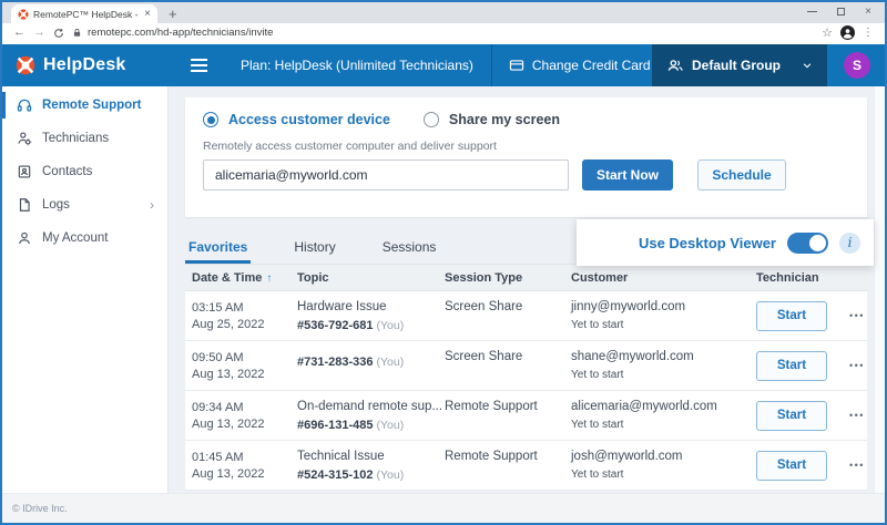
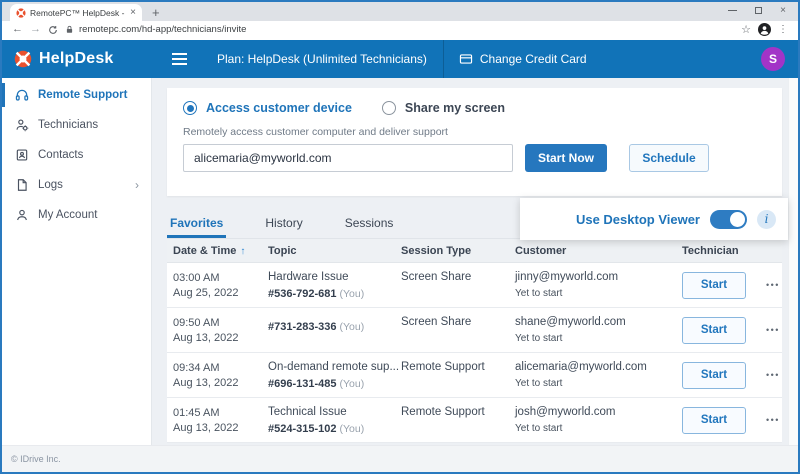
  RemotePC™ HelpDesk -
  ×
  +
  ×
  ←
  →
  remotepc.com/hd-app/technicians/invite
  ☆
  ⋮
  HelpDesk
  Plan: HelpDesk (Unlimited Technicians)
  Change Credit Card
- Default Group
  S
  Remote Support
  Technicians
  Contacts
  Logs
  ›
  My Account
  Access customer device
  Share my screen
  Remotely access customer computer and deliver support
  alicemaria@myworld.com
  Start Now
  Schedule
  Favorites
  History
  Sessions
  Use Desktop Viewer
  i
  Date & Time ↑
  Topic
  Session Type
  Customer
  Technician
- 03:15 AM
+ 03:00 AM
  Aug 25, 2022
  Hardware Issue
  #536-792-681 (You)
  Screen Share
  jinny@myworld.com
  Yet to start
  Start
  •••
  09:50 AM
  Aug 13, 2022
  #731-283-336 (You)
  Screen Share
  shane@myworld.com
  Yet to start
  Start
  •••
  09:34 AM
  Aug 13, 2022
  On-demand remote sup...
  #696-131-485 (You)
  Remote Support
  alicemaria@myworld.com
  Yet to start
  Start
  •••
  01:45 AM
  Aug 13, 2022
  Technical Issue
  #524-315-102 (You)
  Remote Support
  josh@myworld.com
  Yet to start
  Start
  •••
  © IDrive Inc.
